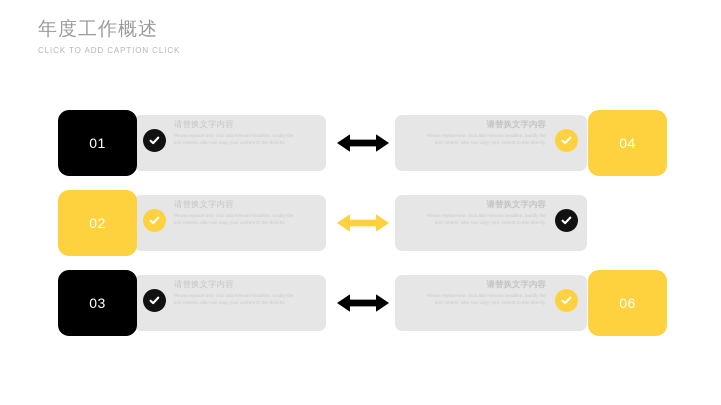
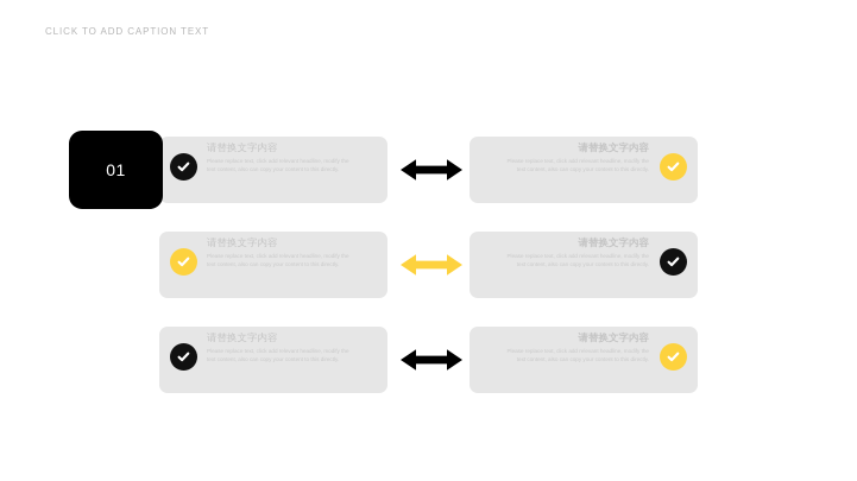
- 年度工作概述
- CLICK TO ADD CAPTION CLICK
+ CLICK TO ADD CAPTION TEXT
  01
  请替换文字内容
- 04
  请替换文字内容
- 02
  请替换文字内容
  请替换文字内容
- 03
  请替换文字内容
- 06
  请替换文字内容
